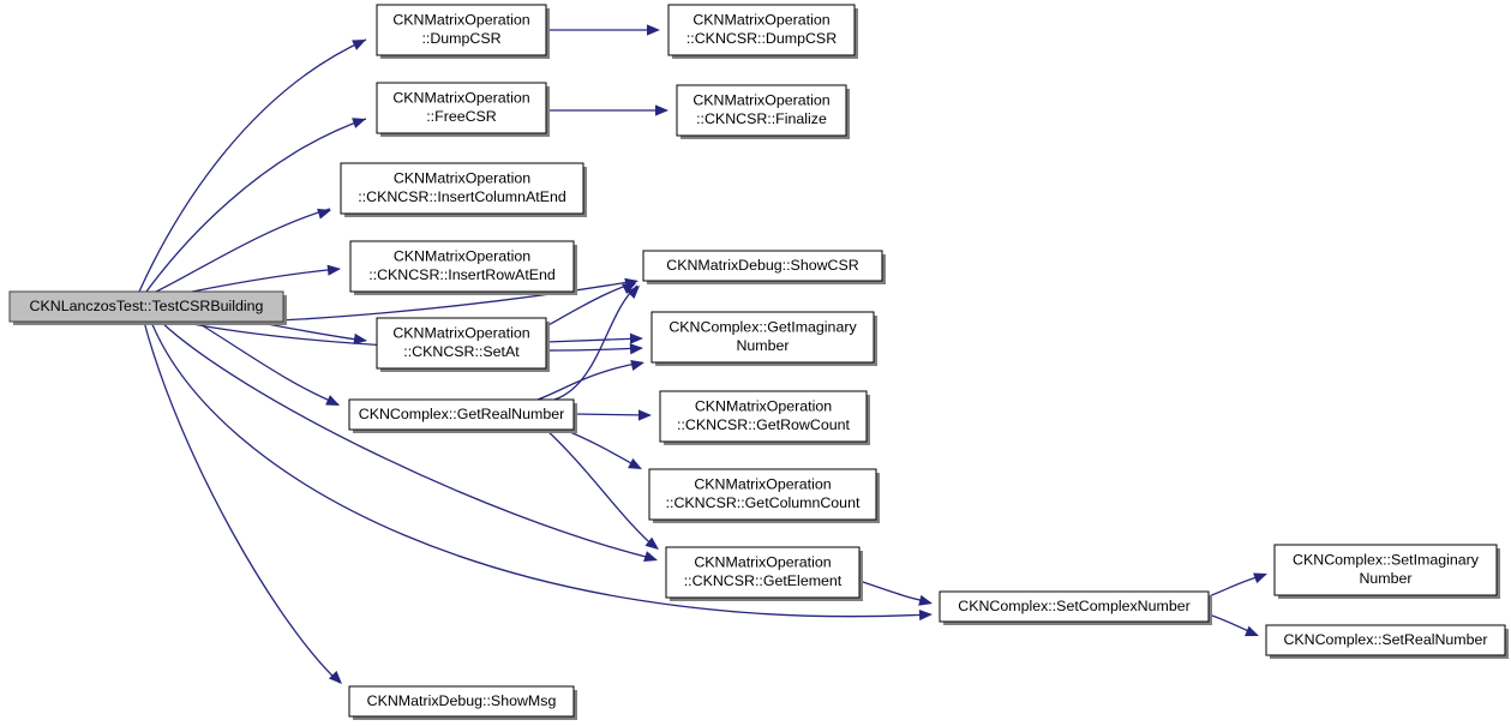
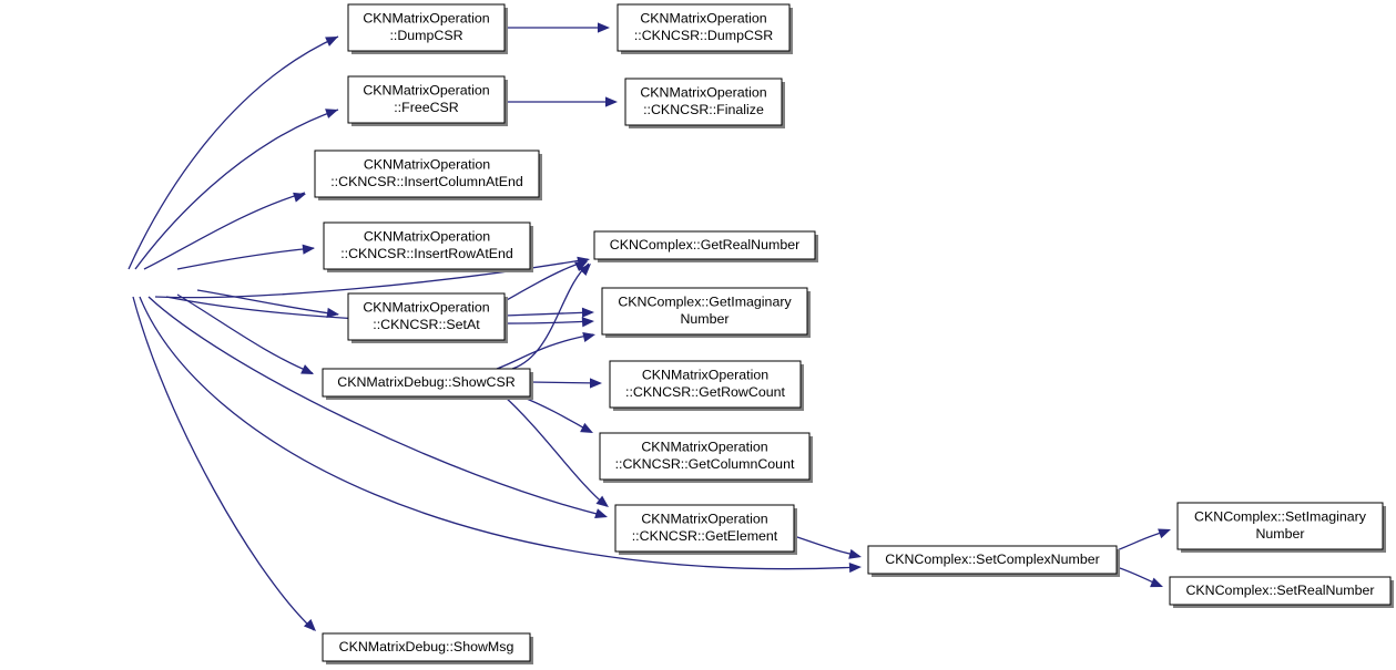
- CKNLanczosTest::TestCSRBuilding
  CKNMatrixOperation
  ::DumpCSR
  CKNMatrixOperation
  ::FreeCSR
  CKNMatrixOperation
  ::CKNCSR::InsertColumnAtEnd
  CKNMatrixOperation
  ::CKNCSR::InsertRowAtEnd
  CKNMatrixOperation
  ::CKNCSR::SetAt
- CKNComplex::GetRealNumber
+ CKNMatrixDebug::ShowCSR
  CKNMatrixDebug::ShowMsg
  CKNMatrixOperation
  ::CKNCSR::DumpCSR
  CKNMatrixOperation
  ::CKNCSR::Finalize
- CKNMatrixDebug::ShowCSR
+ CKNComplex::GetRealNumber
  CKNComplex::GetImaginary
  Number
  CKNMatrixOperation
  ::CKNCSR::GetRowCount
  CKNMatrixOperation
  ::CKNCSR::GetColumnCount
  CKNMatrixOperation
  ::CKNCSR::GetElement
  CKNComplex::SetComplexNumber
  CKNComplex::SetImaginary
  Number
  CKNComplex::SetRealNumber
